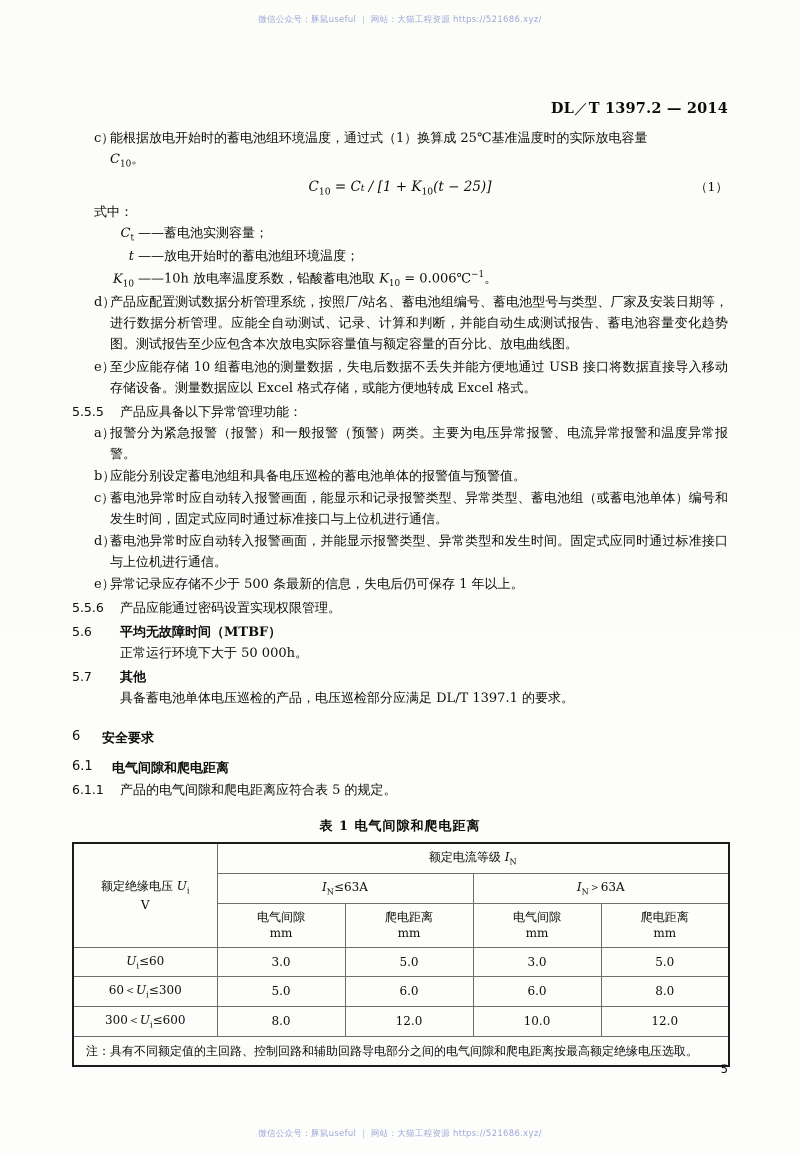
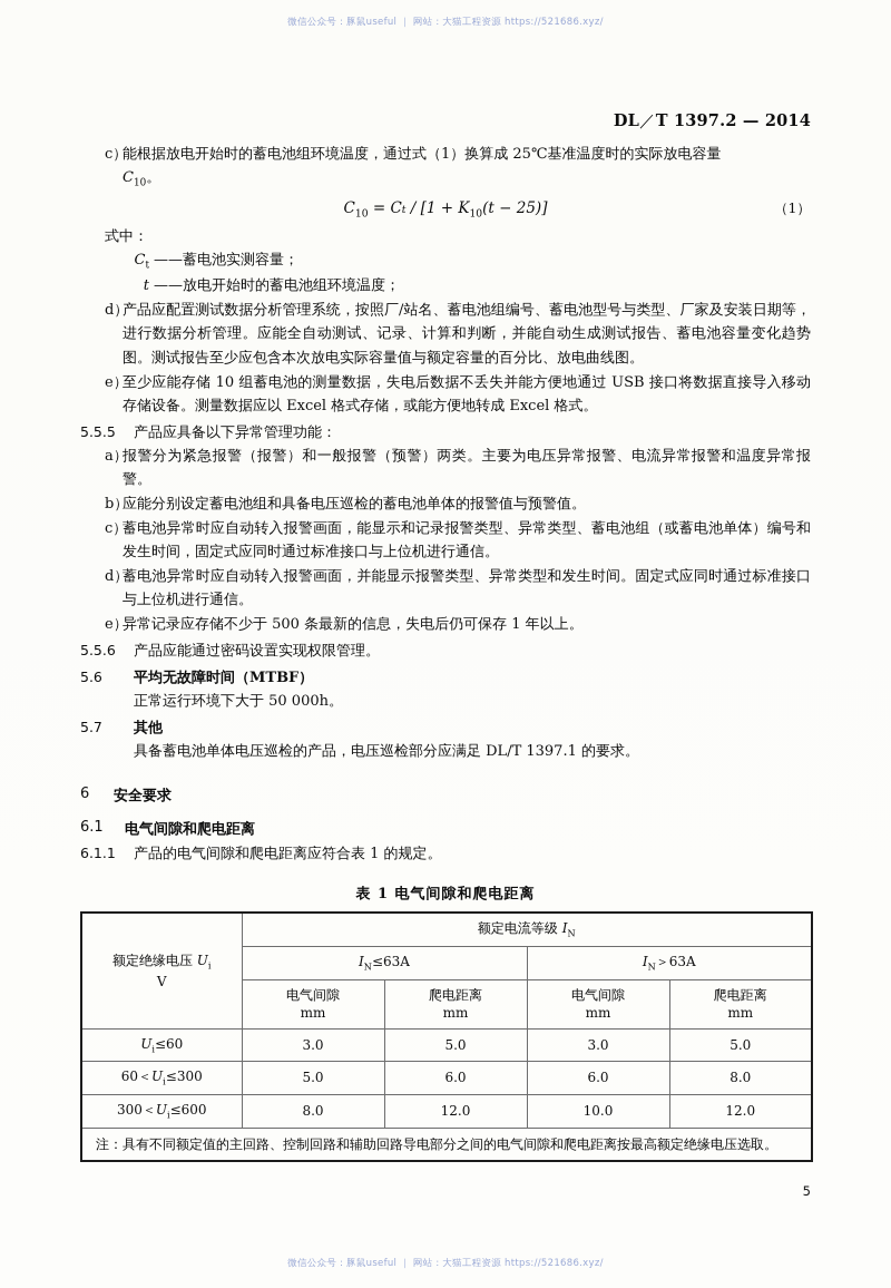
  微信公众号：豚鼠useful ｜ 网站：大猫工程资源 https://521686.xyz/
  DL／T 1397.2 — 2014
  c）
  能根据放电开始时的蓄电池组环境温度，通过式（1）换算成 25℃基准温度时的实际放电容量
  C10。
  C10 = Ct / [1 + K10(t − 25)]
  （1）
  式中：
  Ct
  ——蓄电池实测容量；
  t
  ——放电开始时的蓄电池组环境温度；
- K10
- ——10h 放电率温度系数，铅酸蓄电池取 K10 = 0.006℃−1。
  d）
  产品应配置测试数据分析管理系统，按照厂/站名、蓄电池组编号、蓄电池型号与类型、厂家及安装日期等，进行数据分析管理。应能全自动测试、记录、计算和判断，并能自动生成测试报告、蓄电池容量变化趋势图。测试报告至少应包含本次放电实际容量值与额定容量的百分比、放电曲线图。
  e）
  至少应能存储 10 组蓄电池的测量数据，失电后数据不丢失并能方便地通过 USB 接口将数据直接导入移动存储设备。测量数据应以 Excel 格式存储，或能方便地转成 Excel 格式。
  5.5.5
  产品应具备以下异常管理功能：
  a）
  报警分为紧急报警（报警）和一般报警（预警）两类。主要为电压异常报警、电流异常报警和温度异常报警。
  b）
  应能分别设定蓄电池组和具备电压巡检的蓄电池单体的报警值与预警值。
  c）
  蓄电池异常时应自动转入报警画面，能显示和记录报警类型、异常类型、蓄电池组（或蓄电池单体）编号和发生时间，固定式应同时通过标准接口与上位机进行通信。
  d）
  蓄电池异常时应自动转入报警画面，并能显示报警类型、异常类型和发生时间。固定式应同时通过标准接口与上位机进行通信。
  e）
  异常记录应存储不少于 500 条最新的信息，失电后仍可保存 1 年以上。
  5.5.6
  产品应能通过密码设置实现权限管理。
  5.6
  平均无故障时间（MTBF）
  正常运行环境下大于 50 000h。
  5.7
  其他
  具备蓄电池单体电压巡检的产品，电压巡检部分应满足 DL/T 1397.1 的要求。
  6
  安全要求
  6.1
  电气间隙和爬电距离
  6.1.1
- 产品的电气间隙和爬电距离应符合表 5 的规定。
+ 产品的电气间隙和爬电距离应符合表 1 的规定。
  表 1 电气间隙和爬电距离
  额定绝缘电压 Ui V	额定电流等级 IN
  IN≤63A	IN＞63A
  电气间隙mm	爬电距离mm	电气间隙mm	爬电距离mm
  Ui≤60	3.0	5.0	3.0	5.0
  60＜Ui≤300	5.0	6.0	6.0	8.0
  300＜Ui≤600	8.0	12.0	10.0	12.0
  注：具有不同额定值的主回路、控制回路和辅助回路导电部分之间的电气间隙和爬电距离按最高额定绝缘电压选取。
  5
  微信公众号：豚鼠useful ｜ 网站：大猫工程资源 https://521686.xyz/
